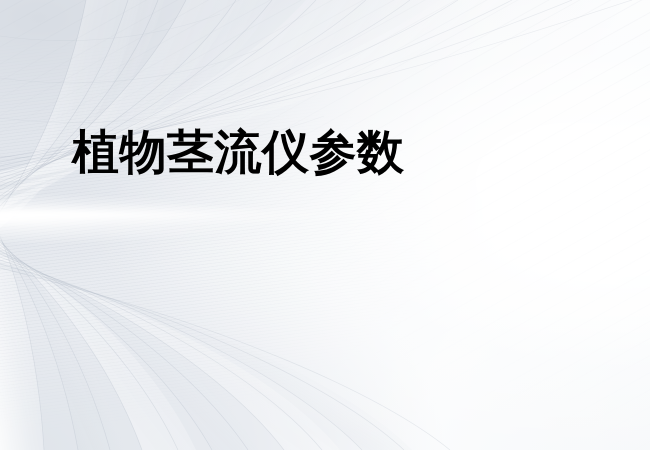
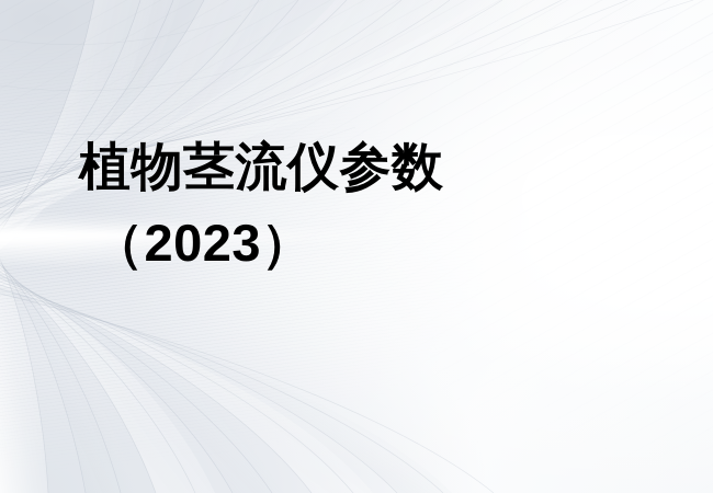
  植物茎流仪参数
+ （2023）
